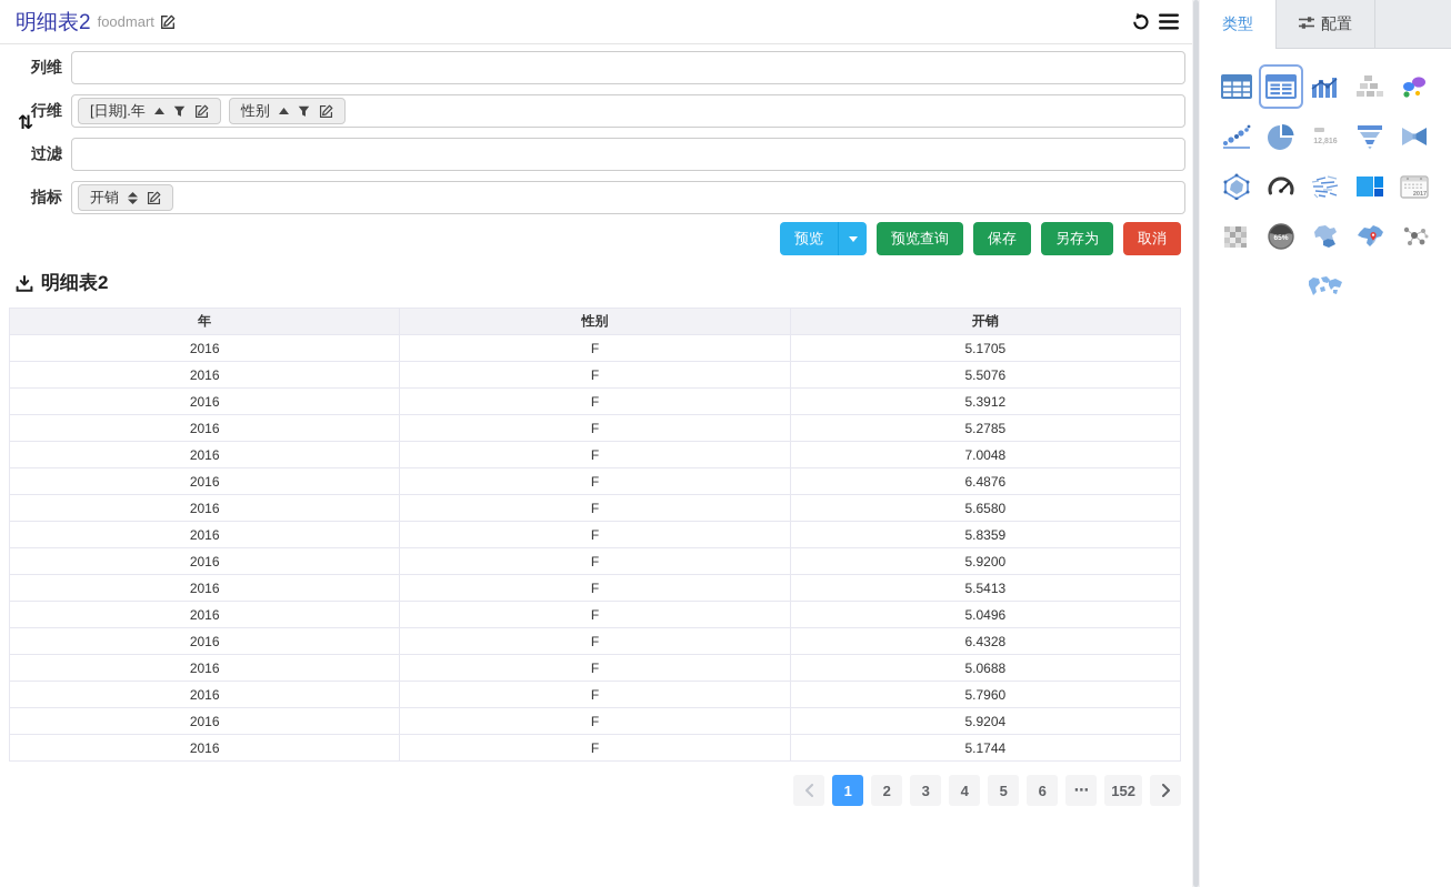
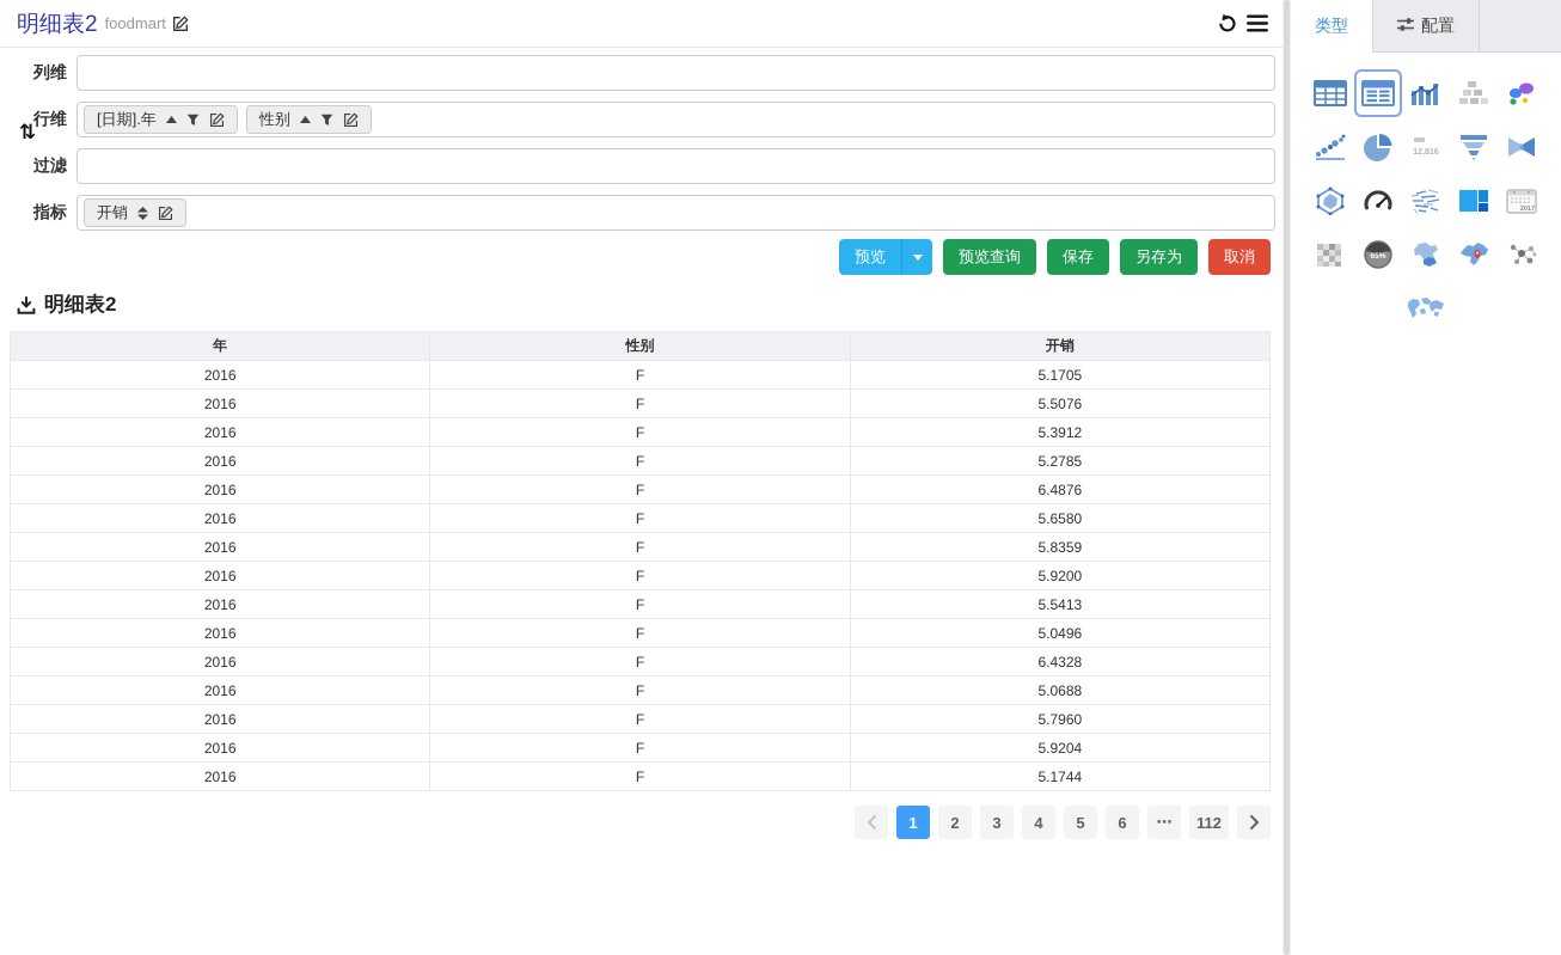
  明细表2
  foodmart
  ⇅
  列维
  行维
  [日期].年
  性别
  过滤
  指标
  开销
  预览
  预览查询
  保存
  另存为
  取消
  明细表2
  年	性别	开销
  2016	F	5.1705
  2016	F	5.5076
  2016	F	5.3912
  2016	F	5.2785
- 2016	F	7.0048
  2016	F	6.4876
  2016	F	5.6580
  2016	F	5.8359
  2016	F	5.9200
  2016	F	5.5413
  2016	F	5.0496
  2016	F	6.4328
  2016	F	5.0688
  2016	F	5.7960
  2016	F	5.9204
  2016	F	5.1744
  1
  2
  3
  4
  5
  6
  ⋯
- 152
+ 112
  类型
  配置
